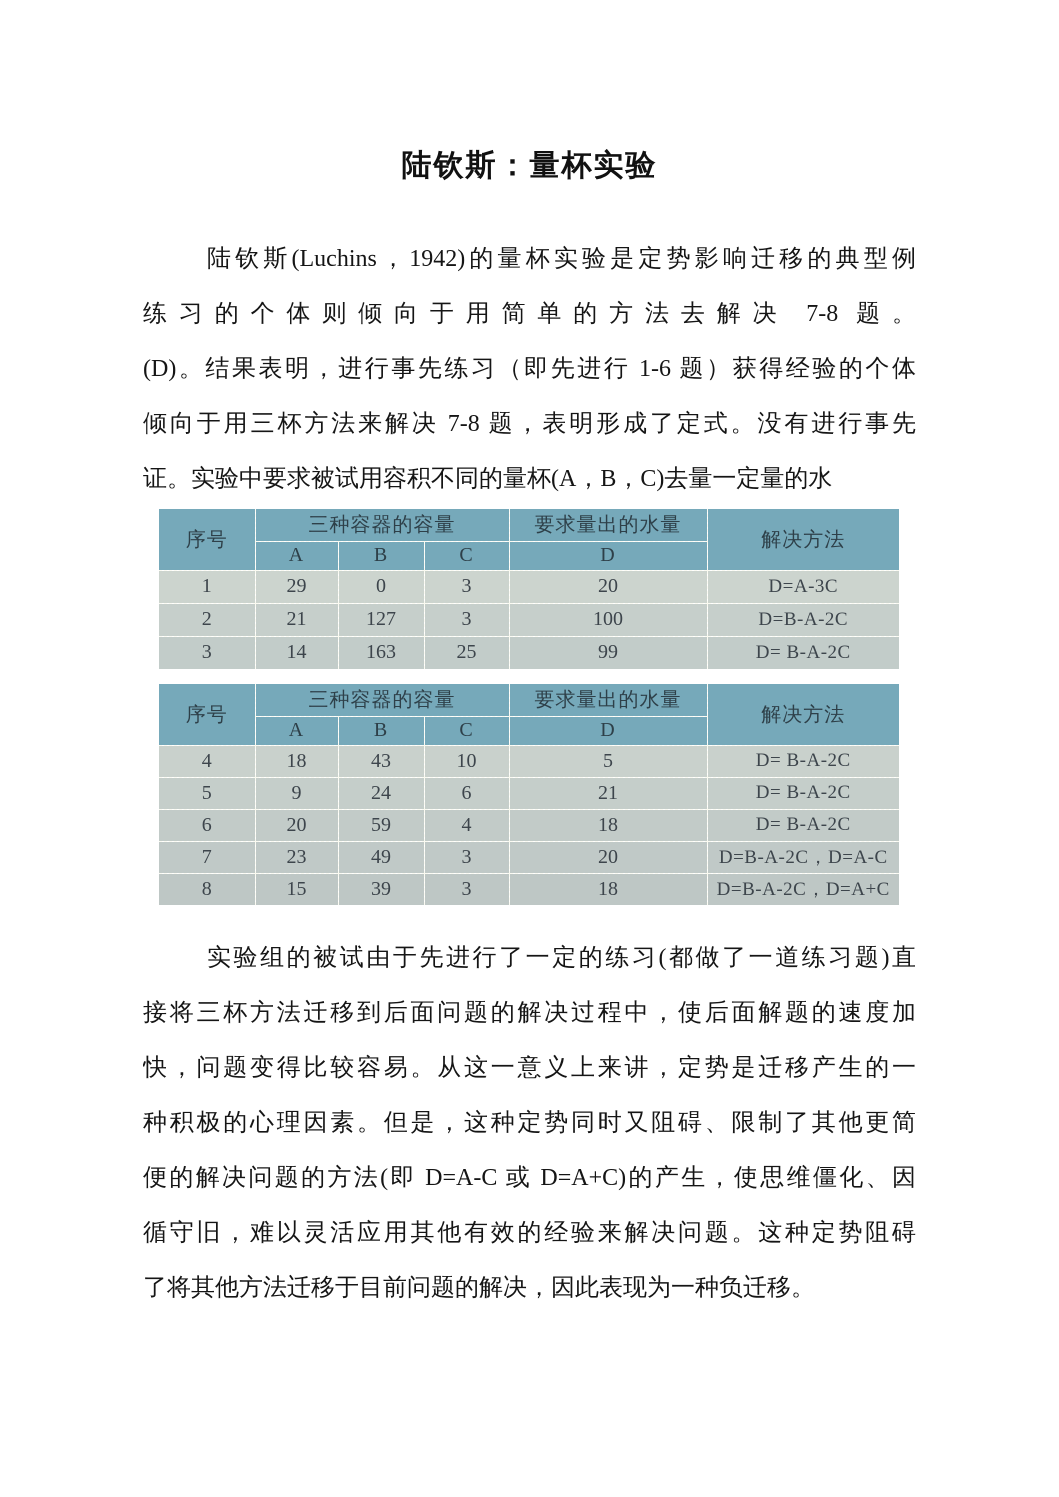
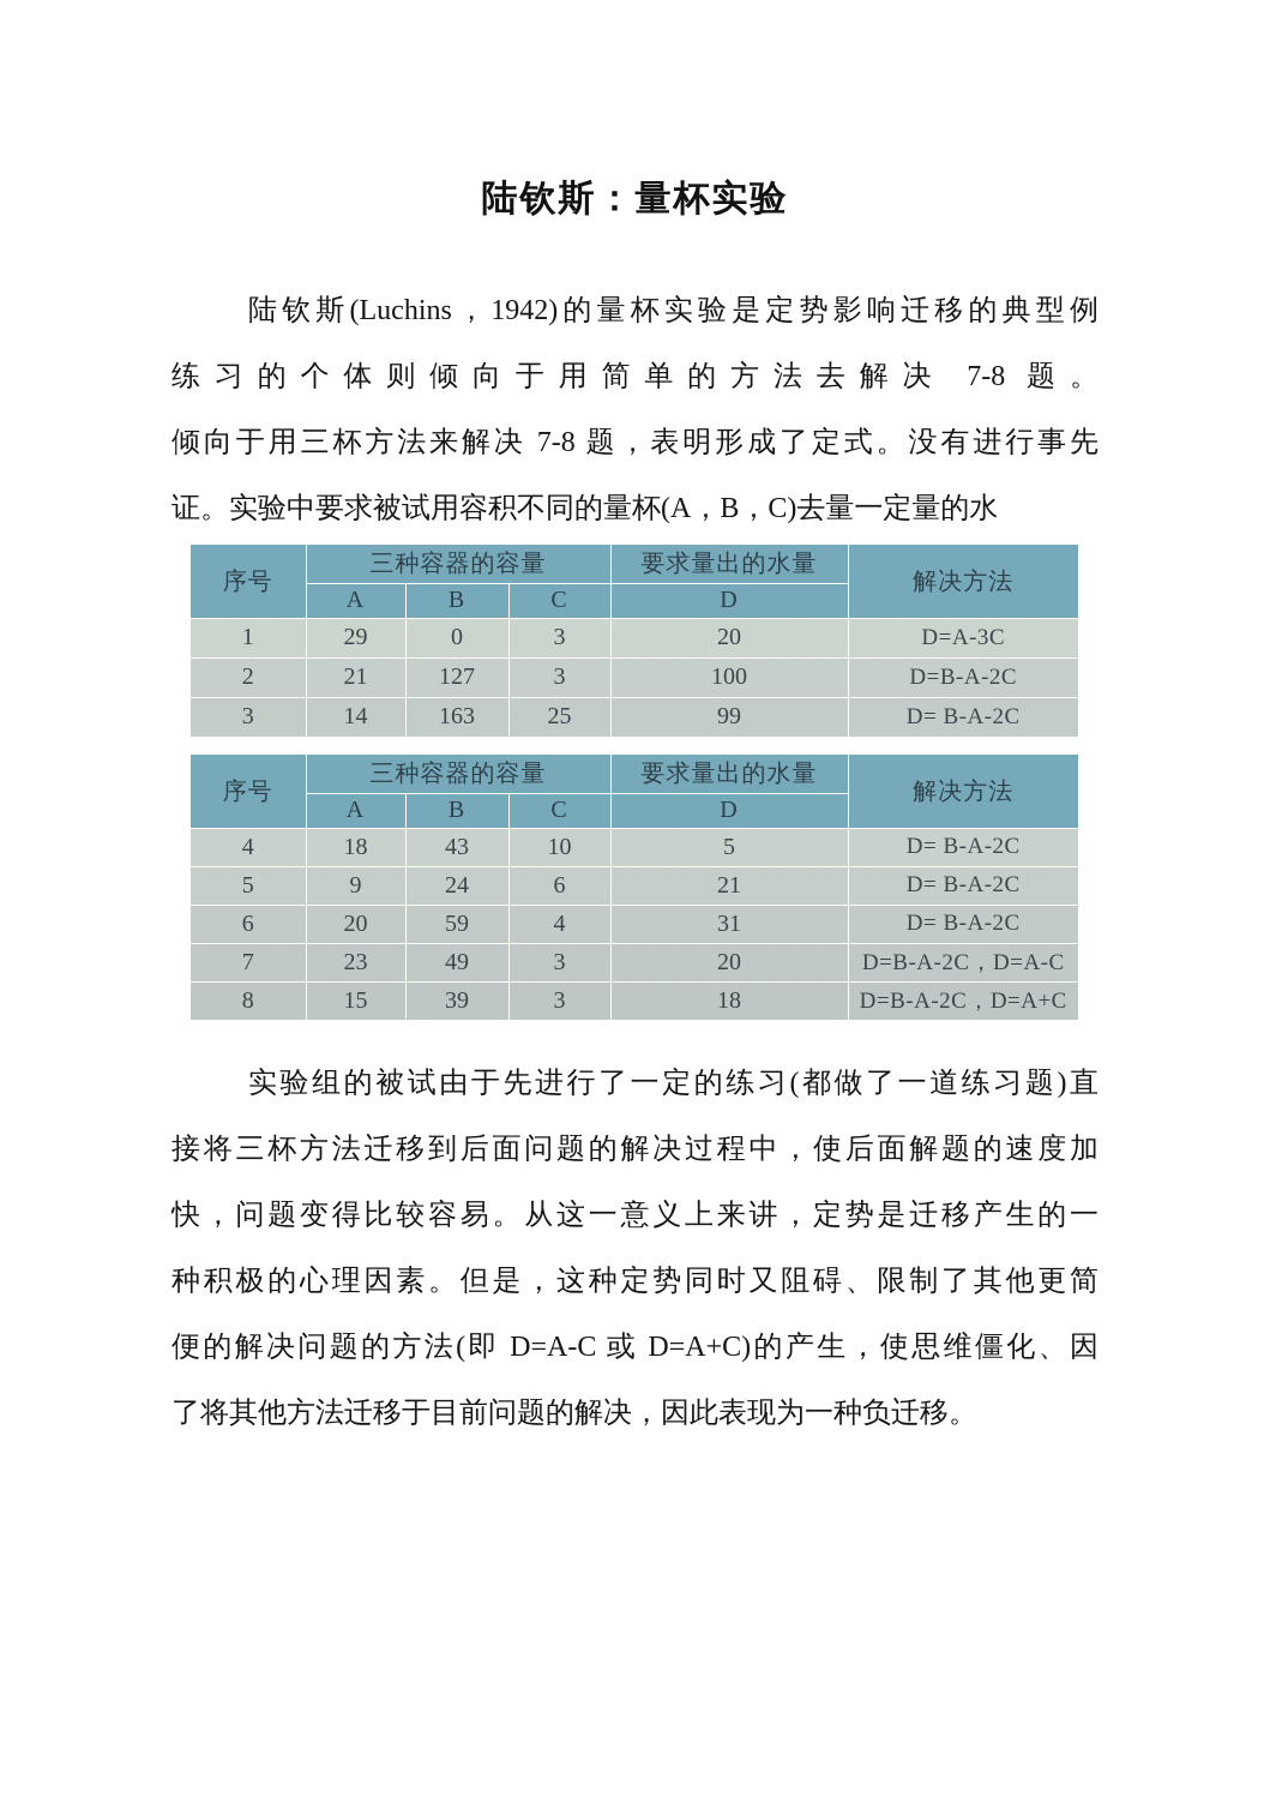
  陆钦斯：量杯实验
  陆钦斯(Luchins，1942)的量杯实验是定势影响迁移的典型例
  练习的个体则倾向于用简单的方法去解决 7-8 题。
- (D)。结果表明，进行事先练习（即先进行 1-6 题）获得经验的个体
  倾向于用三杯方法来解决 7-8 题，表明形成了定式。没有进行事先
  证。实验中要求被试用容积不同的量杯(A，B，C)去量一定量的水
  序号	三种容器的容量	要求量出的水量	解决方法
  A	B	C	D
  1	29	0	3	20	D=A-3C
  2	21	127	3	100	D=B-A-2C
  3	14	163	25	99	D= B-A-2C
  序号	三种容器的容量	要求量出的水量	解决方法
  A	B	C	D
  4	18	43	10	5	D= B-A-2C
  5	9	24	6	21	D= B-A-2C
- 6	20	59	4	18	D= B-A-2C
+ 6	20	59	4	31	D= B-A-2C
  7	23	49	3	20	D=B-A-2C，D=A-C
  8	15	39	3	18	D=B-A-2C，D=A+C
  实验组的被试由于先进行了一定的练习(都做了一道练习题)直
  接将三杯方法迁移到后面问题的解决过程中，使后面解题的速度加
  快，问题变得比较容易。从这一意义上来讲，定势是迁移产生的一
  种积极的心理因素。但是，这种定势同时又阻碍、限制了其他更简
  便的解决问题的方法(即 D=A-C 或 D=A+C)的产生，使思维僵化、因
- 循守旧，难以灵活应用其他有效的经验来解决问题。这种定势阻碍
  了将其他方法迁移于目前问题的解决，因此表现为一种负迁移。
